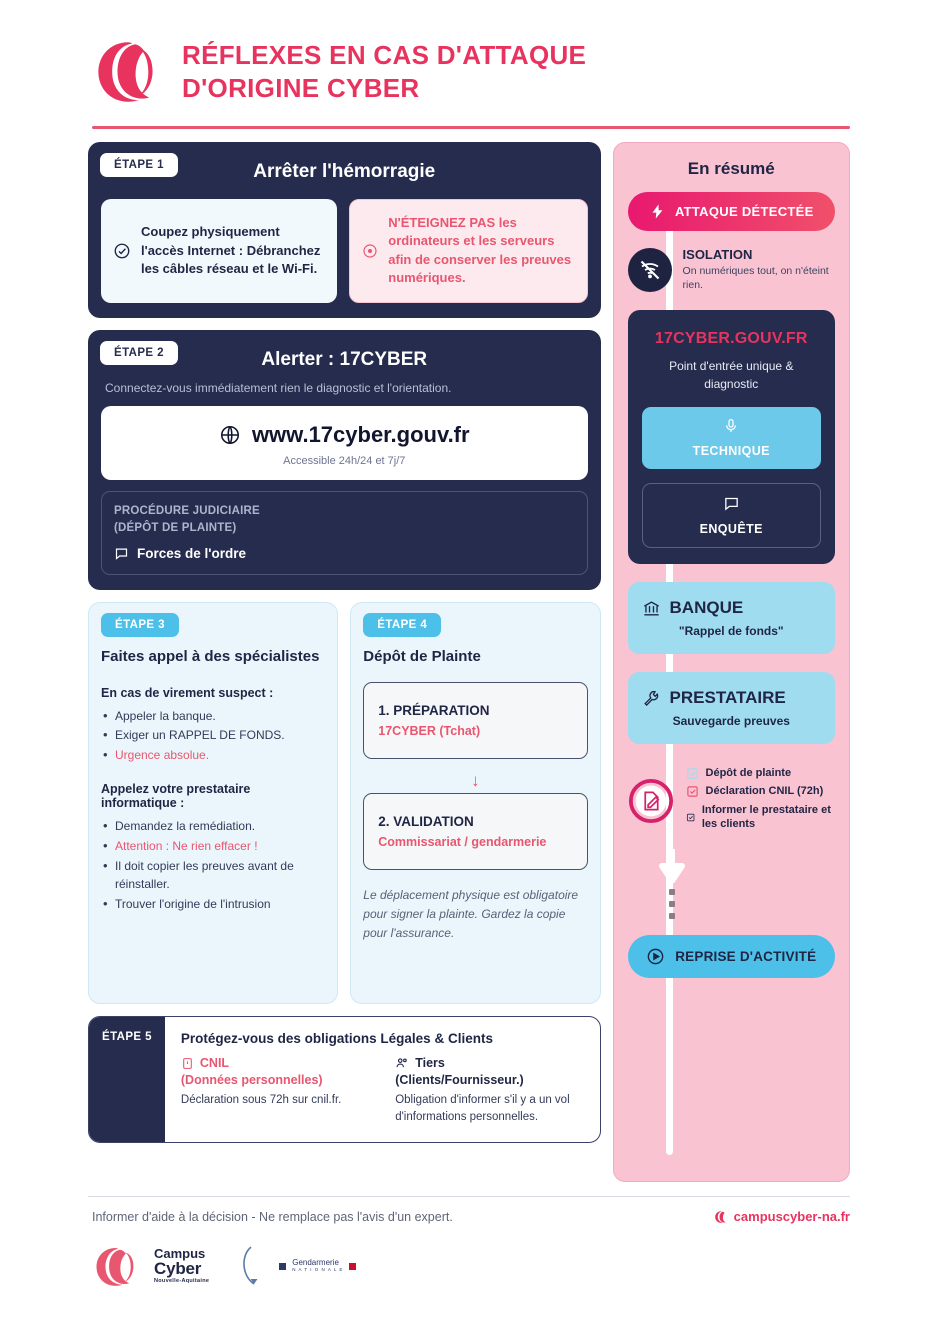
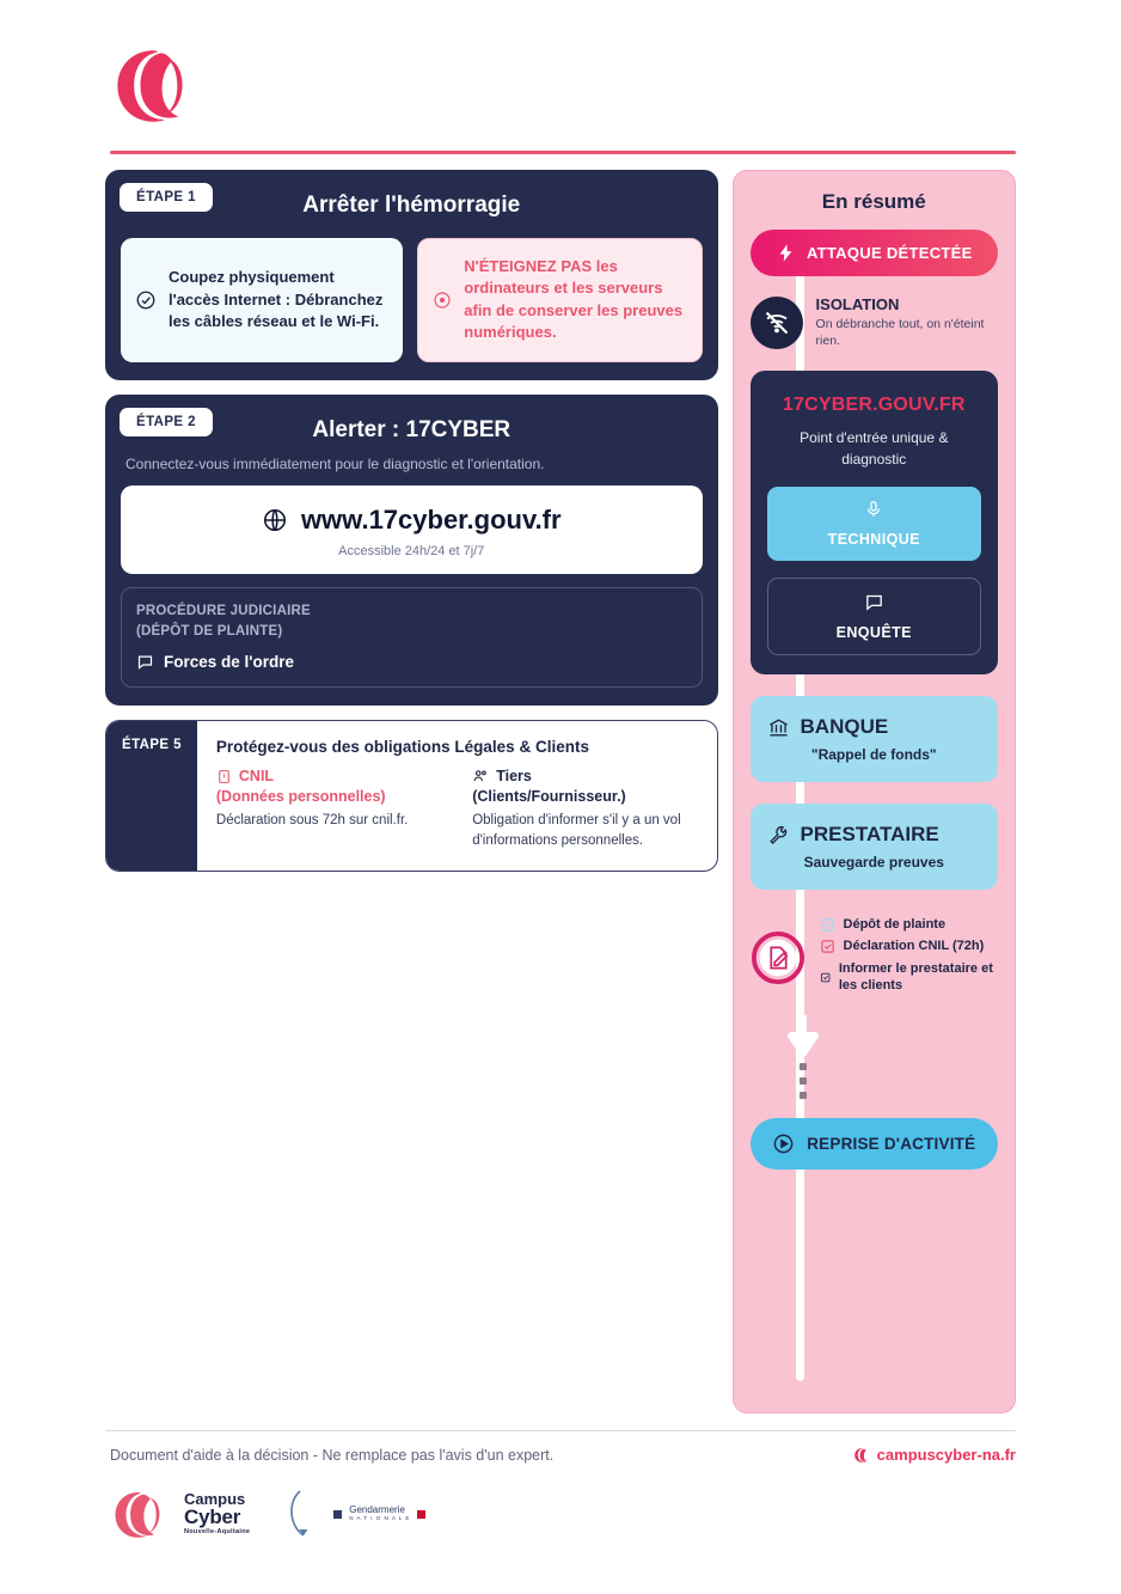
- RÉFLEXES EN CAS D'ATTAQUE
- D'ORIGINE CYBER
  ÉTAPE 1
  Arrêter l'hémorragie
  Coupez physiquement l'accès Internet : Débranchez les câbles réseau et le Wi-Fi.
  N'ÉTEIGNEZ PAS les ordinateurs et les serveurs afin de conserver les preuves numériques.
  ÉTAPE 2
  Alerter : 17CYBER
- Connectez-vous immédiatement rien le diagnostic et l'orientation.
+ Connectez-vous immédiatement pour le diagnostic et l'orientation.
  www.17cyber.gouv.fr
  Accessible 24h/24 et 7j/7
  PROCÉDURE JUDICIAIRE
  (DÉPÔT DE PLAINTE)
  Forces de l'ordre
- ÉTAPE 3
- Faites appel à des spécialistes
- En cas de virement suspect :
- Appeler la banque.
- Exiger un RAPPEL DE FONDS.
- Urgence absolue.
- Appelez votre prestataire informatique :
- Demandez la remédiation.
- Attention : Ne rien effacer !
- Il doit copier les preuves avant de réinstaller.
- Trouver l'origine de l'intrusion
- ÉTAPE 4
- Dépôt de Plainte
- 1. PRÉPARATION
- 17CYBER (Tchat)
- ↓
- 2. VALIDATION
- Commissariat / gendarmerie
- Le déplacement physique est obligatoire pour signer la plainte. Gardez la copie pour l'assurance.
  ÉTAPE 5
  Protégez-vous des obligations Légales & Clients
  CNIL
  (Données personnelles)
  Déclaration sous 72h sur cnil.fr.
  Tiers
  (Clients/Fournisseur.)
  Obligation d'informer s'il y a un vol d'informations personnelles.
  En résumé
  ATTAQUE DÉTECTÉE
  ISOLATION
- On numériques tout, on n'éteint rien.
+ On débranche tout, on n'éteint rien.
  17CYBER.GOUV.FR
  Point d'entrée unique & diagnostic
  TECHNIQUE
  ENQUÊTE
  BANQUE
  "Rappel de fonds"
  PRESTATAIRE
  Sauvegarde preuves
  Dépôt de plainte
  Déclaration CNIL (72h)
  Informer le prestataire et les clients
  REPRISE D'ACTIVITÉ
- Informer d'aide à la décision - Ne remplace pas l'avis d'un expert.
+ Document d'aide à la décision - Ne remplace pas l'avis d'un expert.
  campuscyber-na.fr
  Campus
  Cyber
  Gendarmerie
